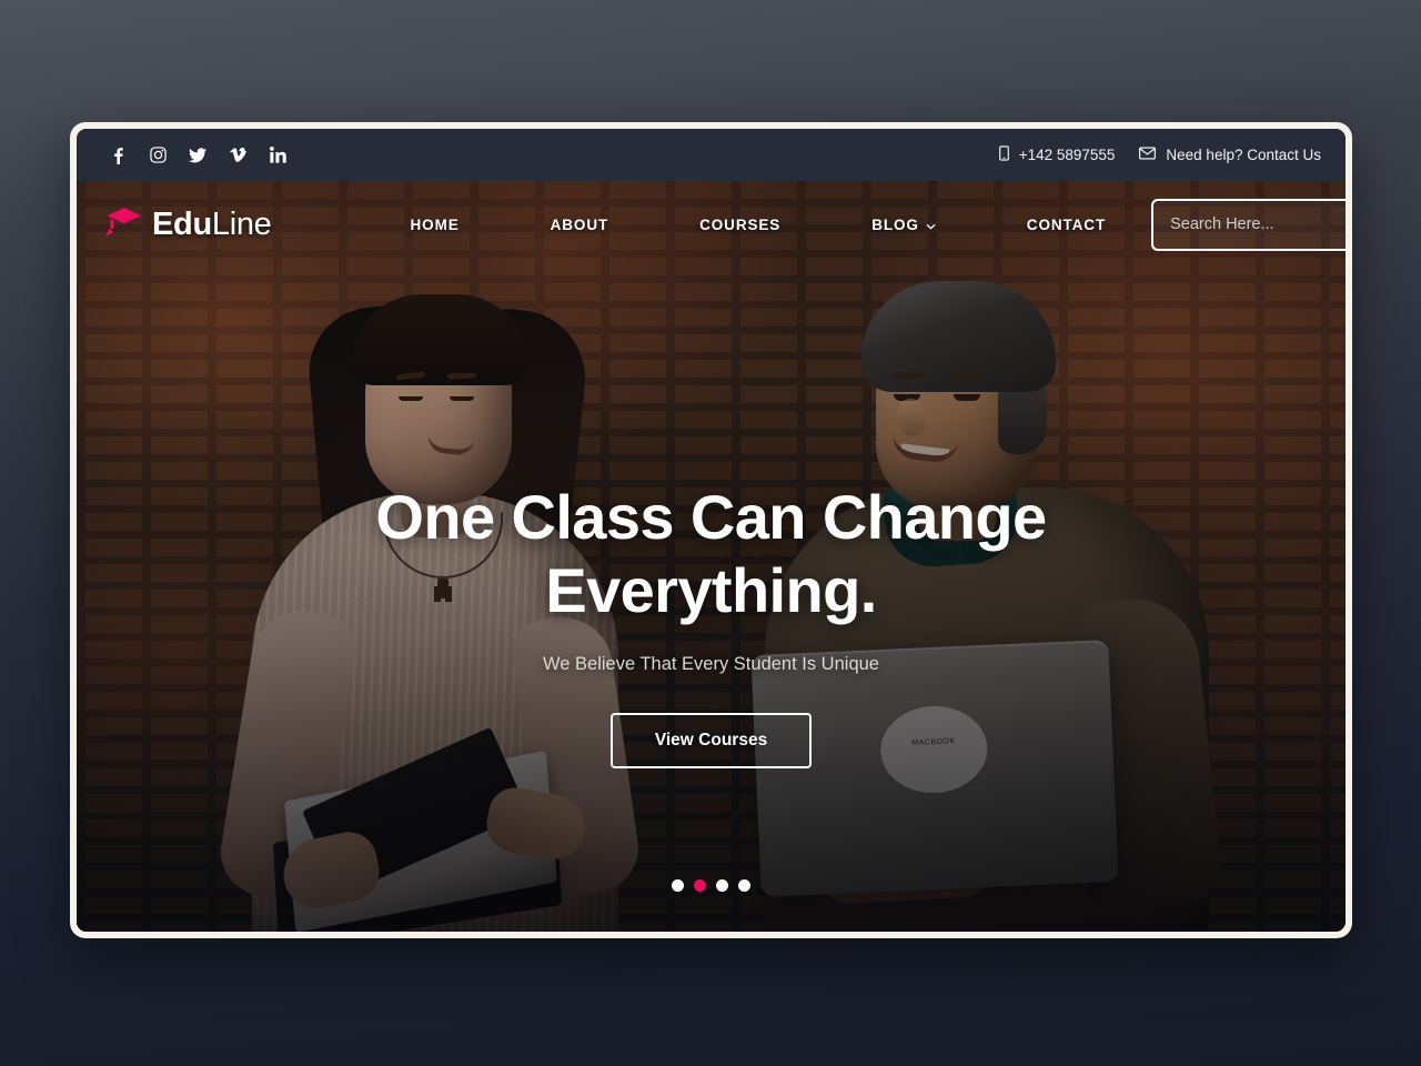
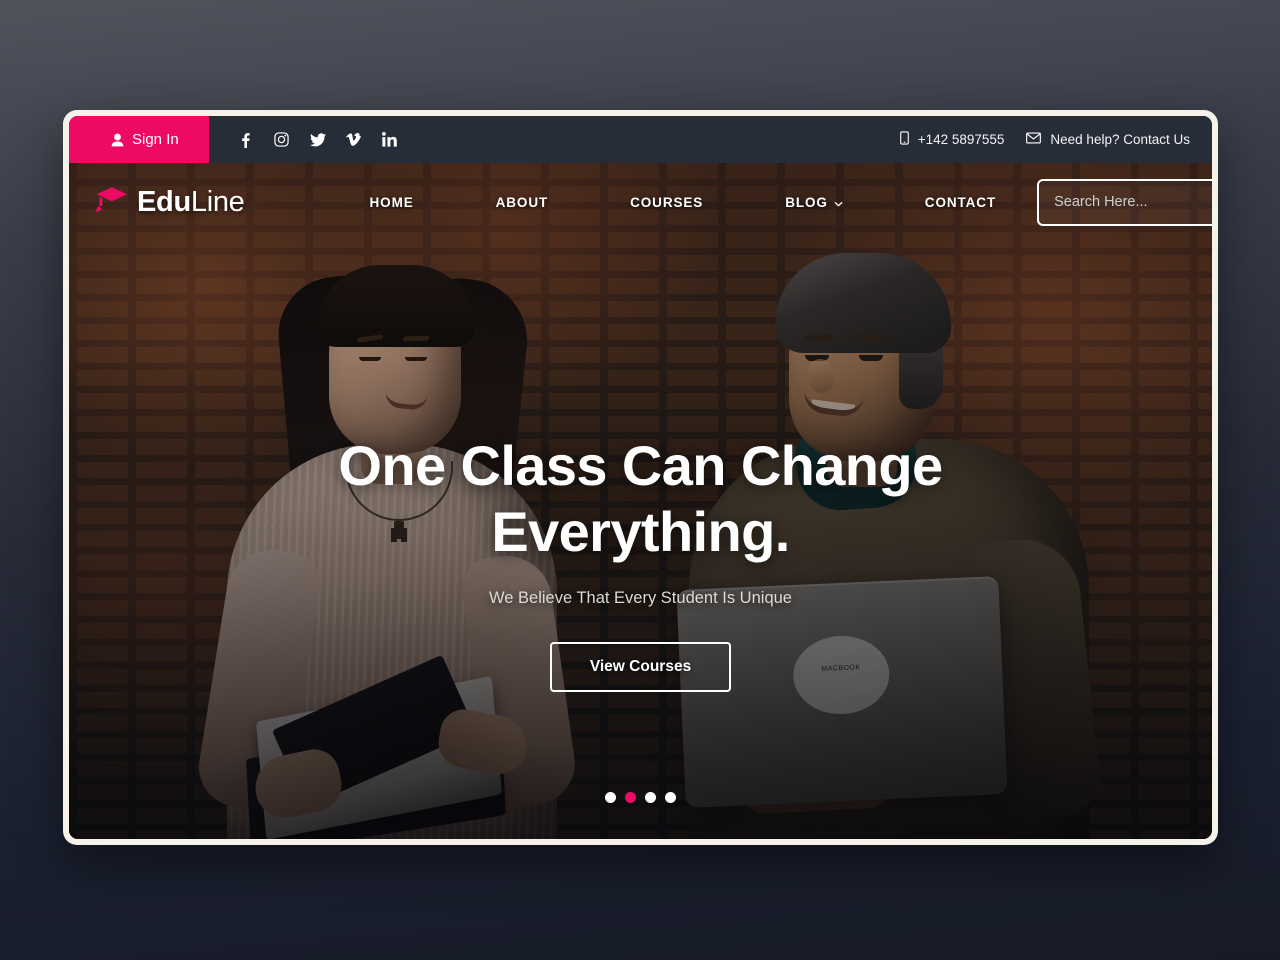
+ Sign In
  +142 5897555
  Need help? Contact Us
  One Class Can Change Everything.
  We Believe That Every Student Is Unique
  View Courses
  EduLine
  HOME
  ABOUT
  COURSES
  BLOG
  CONTACT
  Search Here...
